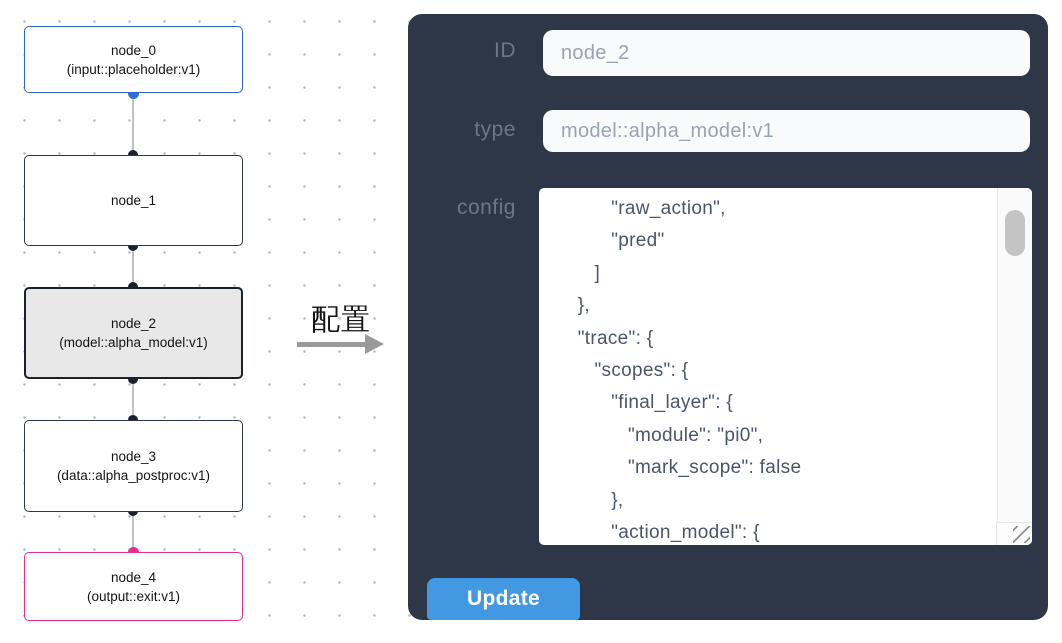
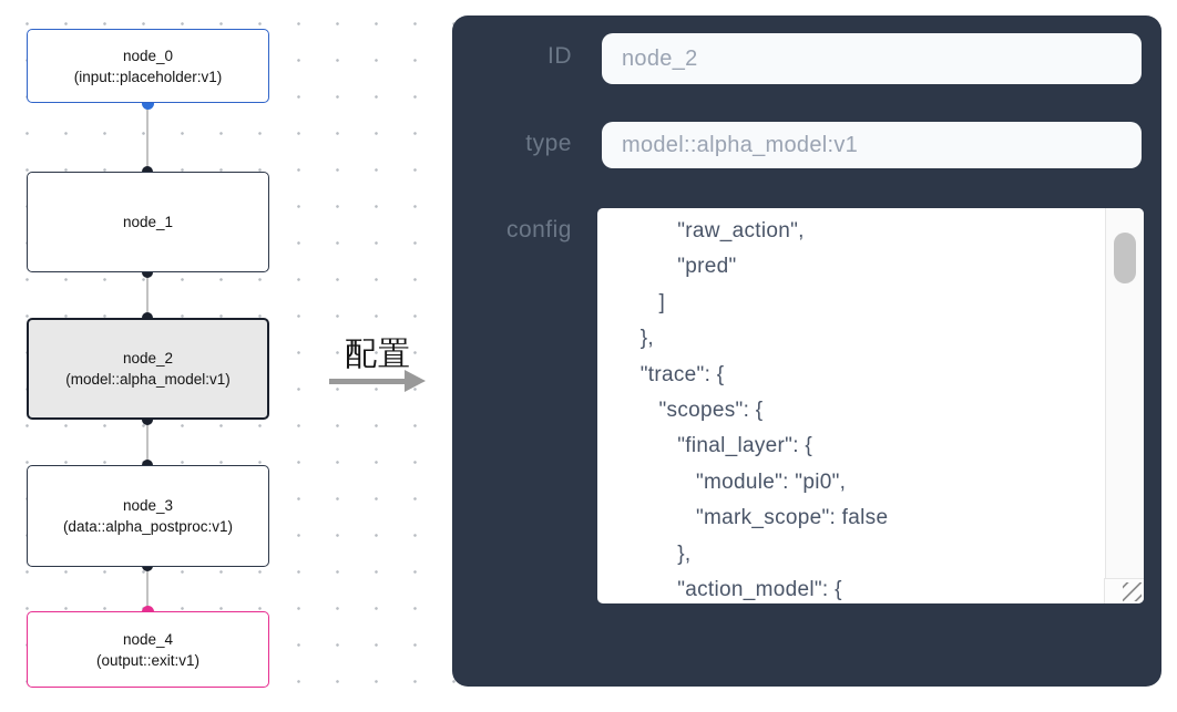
  node_0
  (input::placeholder:v1)
  node_1
  node_2
  (model::alpha_model:v1)
  node_3
  (data::alpha_postproc:v1)
  node_4
  (output::exit:v1)
  配置
  ID
  node_2
  type
  model::alpha_model:v1
  config
  "raw_action",
  "pred"
  ]
  },
  "trace": {
  "scopes": {
  "final_layer": {
  "module": "pi0",
  "mark_scope": false
  },
  "action_model": {
- Update
